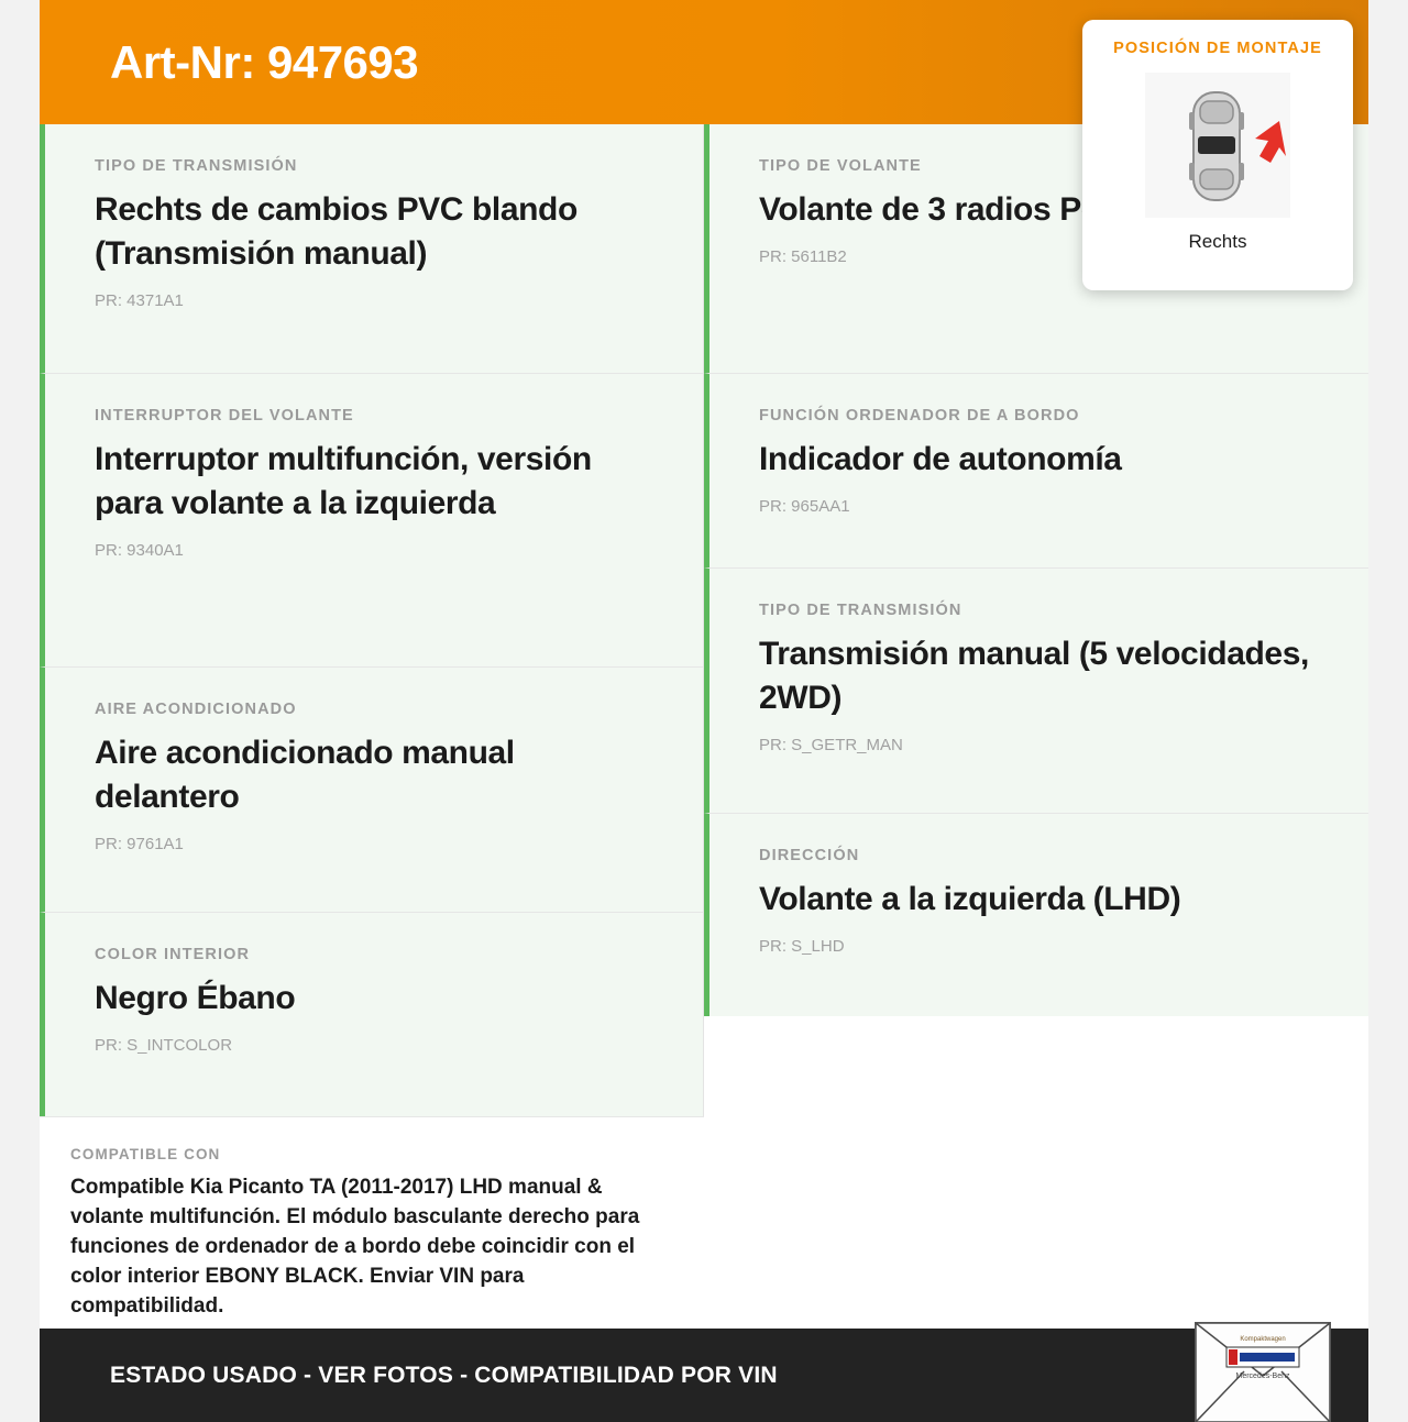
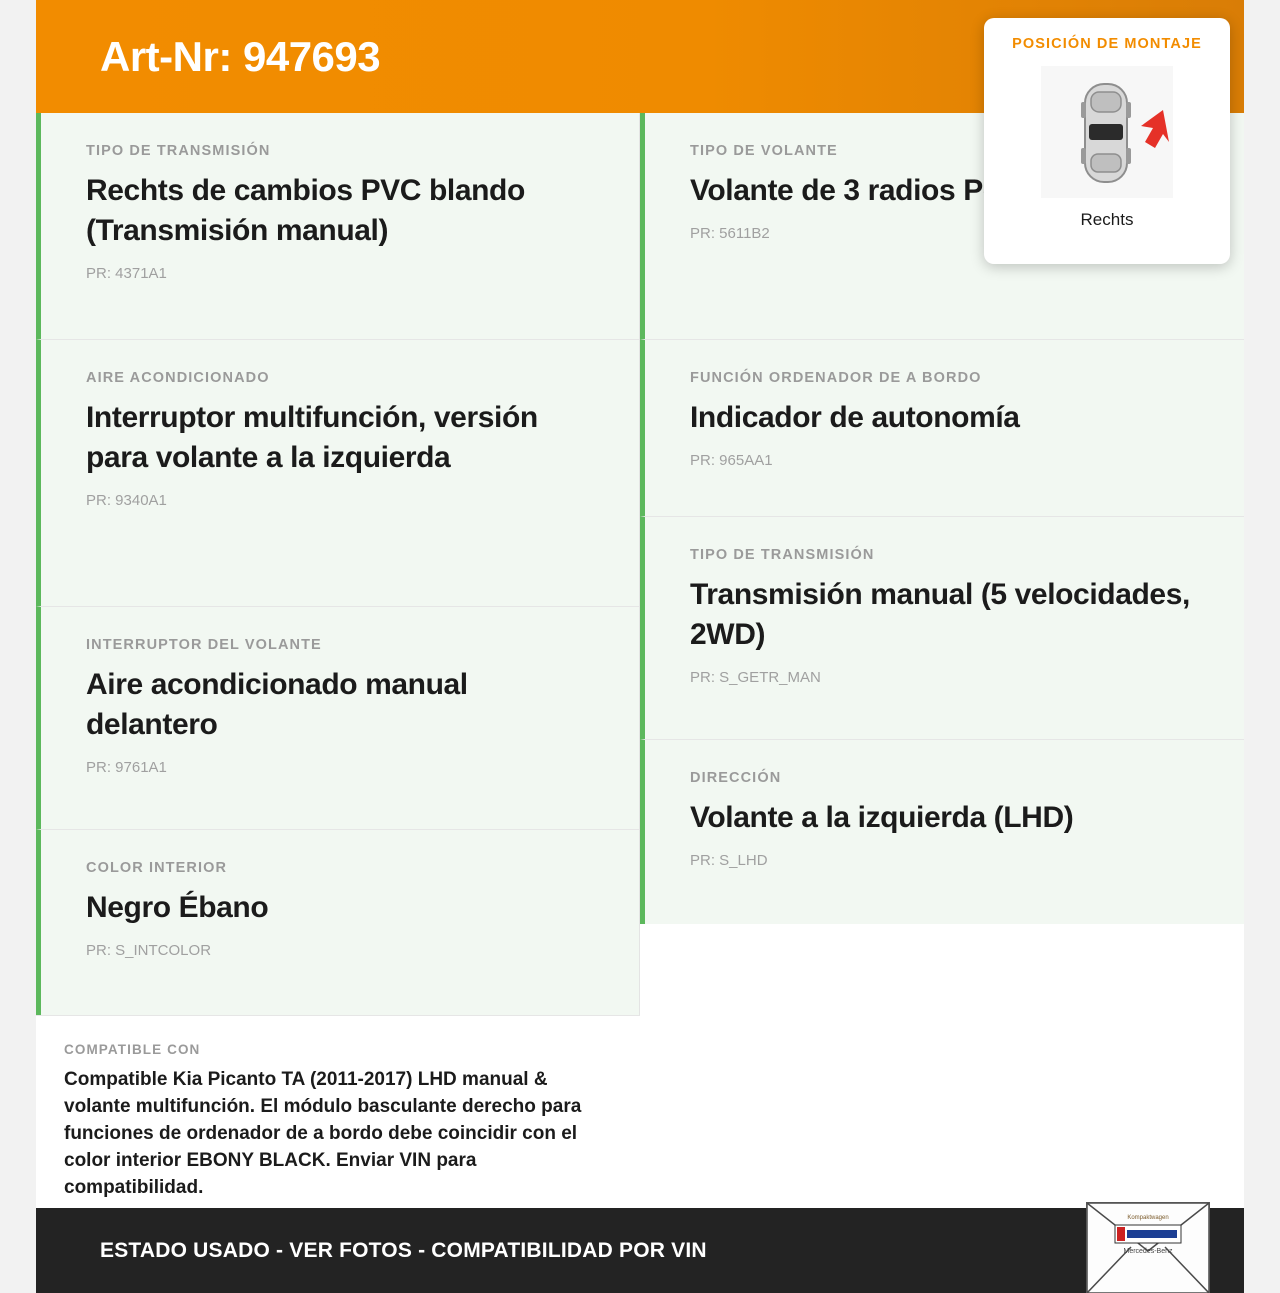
  Art-Nr: 947693
  TIPO DE TRANSMISIÓN
  Rechts de cambios PVC blando (Transmisión manual)
  PR: 4371A1
- INTERRUPTOR DEL VOLANTE
+ AIRE ACONDICIONADO
  Interruptor multifunción, versión para volante a la izquierda
  PR: 9340A1
- AIRE ACONDICIONADO
+ INTERRUPTOR DEL VOLANTE
  Aire acondicionado manual delantero
  PR: 9761A1
  COLOR INTERIOR
  Negro Ébano
  PR: S_INTCOLOR
  TIPO DE VOLANTE
  PR: 5611B2
  FUNCIÓN ORDENADOR DE A BORDO
  Indicador de autonomía
  PR: 965AA1
  TIPO DE TRANSMISIÓN
  Transmisión manual (5 velocidades, 2WD)
  PR: S_GETR_MAN
  DIRECCIÓN
  Volante a la izquierda (LHD)
  PR: S_LHD
  COMPATIBLE CON
  Compatible Kia Picanto TA (2011-2017) LHD manual & volante multifunción. El módulo basculante derecho para funciones de ordenador de a bordo debe coincidir con el color interior EBONY BLACK. Enviar VIN para compatibilidad.
  POSICIÓN DE MONTAJE
  Rechts
  ESTADO USADO - VER FOTOS - COMPATIBILIDAD POR VIN
